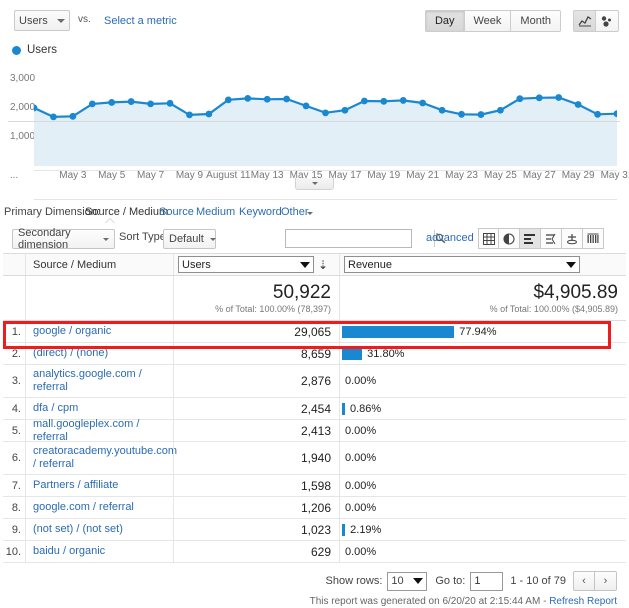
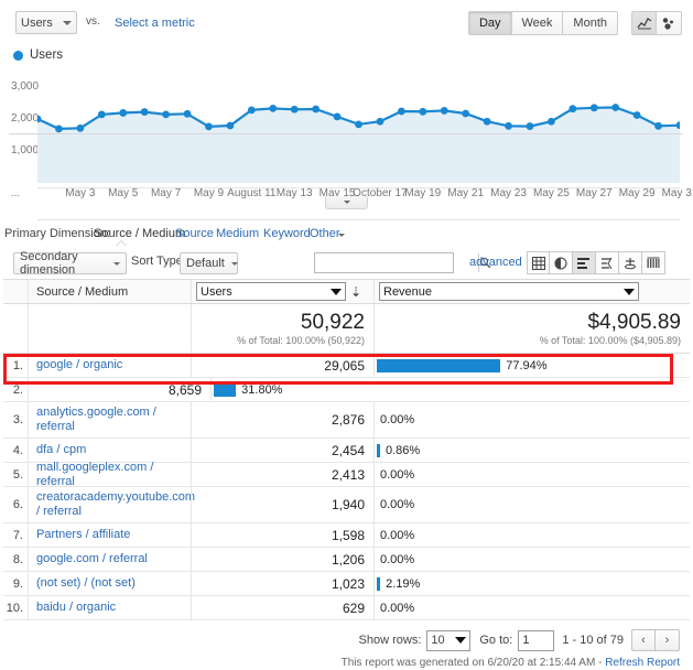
  Users
  vs.
  Select a metric
  Day
  Week
  Month
  Users
  1,000
  2,000
  3,000
  ...
  May 3
  May 5
  May 7
  May 9
  August 11
  May 13
  May 15
- May 17
+ October 17
  May 19
  May 21
  May 23
  May 25
  May 27
  May 29
  May 3
  Primary Dimension:
  Source / Medium
  Source
  Medium
  Keyword
  Other
  Secondary dimension
  Sort Typ
  Default
  advanced
  Source / Medium
  Users
  ⇣
  Revenue
  50,922
- % of Total: 100.00% (78,397)
+ % of Total: 100.00% (50,922)
  $4,905.89
  % of Total: 100.00% ($4,905.89)
  1.
  google / organic
  29,065
  77.94%
  2.
- (direct) / (none)
  8,659
  31.80%
  3.
  analytics.google.com / referral
  2,876
  0.00%
  4.
  dfa / cpm
  2,454
  0.86%
  5.
  mall.googleplex.com / referral
  2,413
  0.00%
  6.
  creatoracademy.youtube.com / referral
  1,940
  0.00%
  7.
  Partners / affiliate
  1,598
  0.00%
  8.
  google.com / referral
  1,206
  0.00%
  9.
  (not set) / (not set)
  1,023
  2.19%
  10.
  baidu / organic
  629
  0.00%
  Show rows:
  10
  Go to:
  1
  1 - 10 of 79
  ‹
  ›
  This report was generated on 6/20/20 at 2:15:44 AM - Refresh Report
